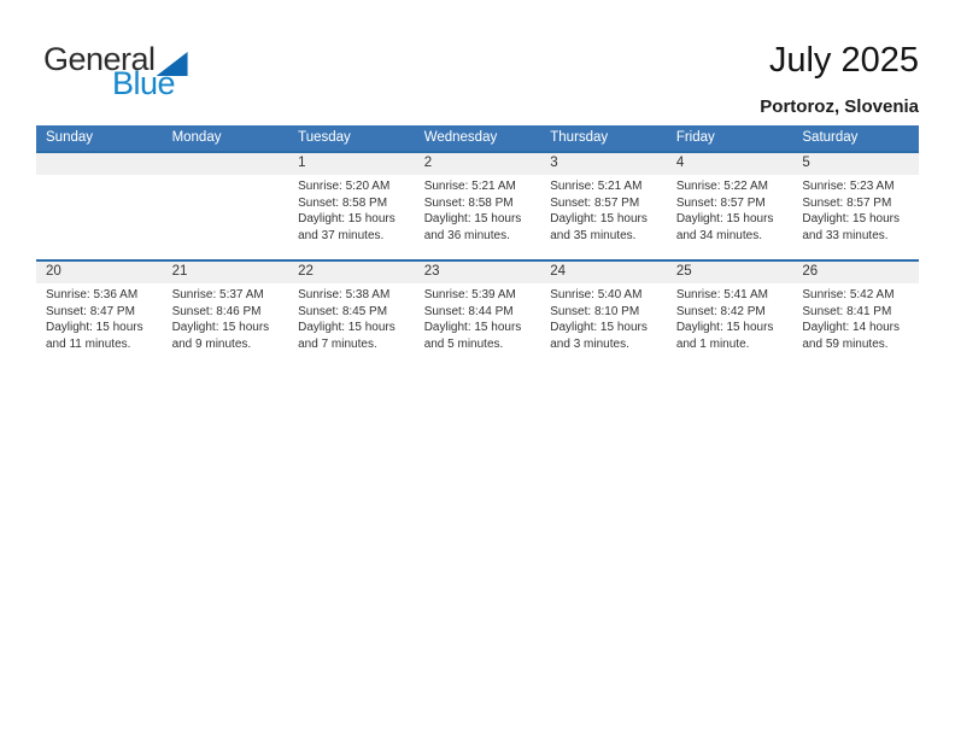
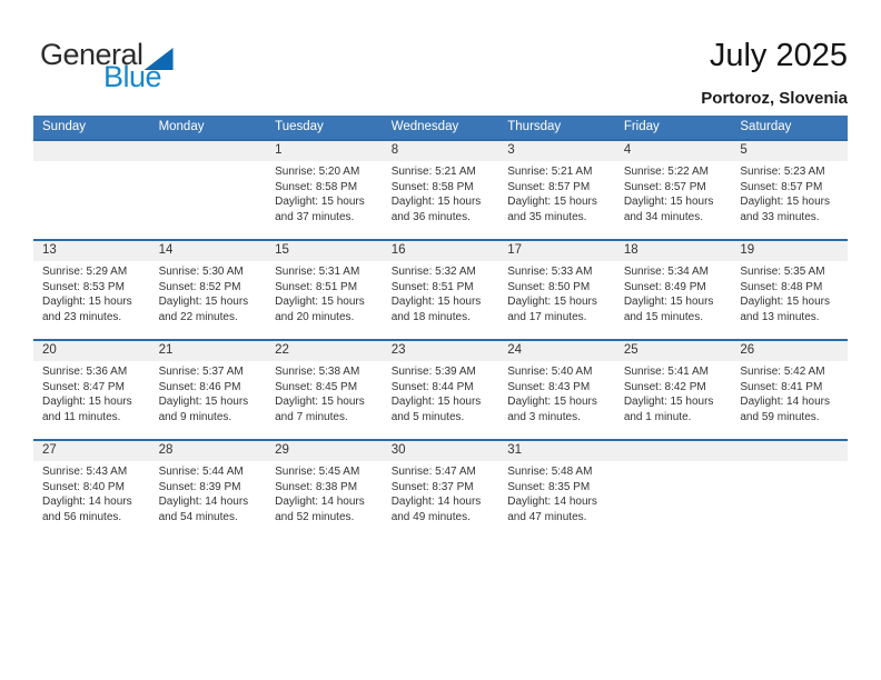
  General
  Blue
  July 2025
  Portoroz, Slovenia
  Sunday	Monday	Tuesday	Wednesday	Thursday	Friday	Saturday
- 		1 Sunrise: 5:20 AM Sunset: 8:58 PM Daylight: 15 hours and 37 minutes.	2 Sunrise: 5:21 AM Sunset: 8:58 PM Daylight: 15 hours and 36 minutes.	3 Sunrise: 5:21 AM Sunset: 8:57 PM Daylight: 15 hours and 35 minutes.	4 Sunrise: 5:22 AM Sunset: 8:57 PM Daylight: 15 hours and 34 minutes.	5 Sunrise: 5:23 AM Sunset: 8:57 PM Daylight: 15 hours and 33 minutes.
+ 		1 Sunrise: 5:20 AM Sunset: 8:58 PM Daylight: 15 hours and 37 minutes.	8 Sunrise: 5:21 AM Sunset: 8:58 PM Daylight: 15 hours and 36 minutes.	3 Sunrise: 5:21 AM Sunset: 8:57 PM Daylight: 15 hours and 35 minutes.	4 Sunrise: 5:22 AM Sunset: 8:57 PM Daylight: 15 hours and 34 minutes.	5 Sunrise: 5:23 AM Sunset: 8:57 PM Daylight: 15 hours and 33 minutes.
+ 13 Sunrise: 5:29 AM Sunset: 8:53 PM Daylight: 15 hours and 23 minutes.	14 Sunrise: 5:30 AM Sunset: 8:52 PM Daylight: 15 hours and 22 minutes.	15 Sunrise: 5:31 AM Sunset: 8:51 PM Daylight: 15 hours and 20 minutes.	16 Sunrise: 5:32 AM Sunset: 8:51 PM Daylight: 15 hours and 18 minutes.	17 Sunrise: 5:33 AM Sunset: 8:50 PM Daylight: 15 hours and 17 minutes.	18 Sunrise: 5:34 AM Sunset: 8:49 PM Daylight: 15 hours and 15 minutes.	19 Sunrise: 5:35 AM Sunset: 8:48 PM Daylight: 15 hours and 13 minutes.
- 20 Sunrise: 5:36 AM Sunset: 8:47 PM Daylight: 15 hours and 11 minutes.	21 Sunrise: 5:37 AM Sunset: 8:46 PM Daylight: 15 hours and 9 minutes.	22 Sunrise: 5:38 AM Sunset: 8:45 PM Daylight: 15 hours and 7 minutes.	23 Sunrise: 5:39 AM Sunset: 8:44 PM Daylight: 15 hours and 5 minutes.	24 Sunrise: 5:40 AM Sunset: 8:10 PM Daylight: 15 hours and 3 minutes.	25 Sunrise: 5:41 AM Sunset: 8:42 PM Daylight: 15 hours and 1 minute.	26 Sunrise: 5:42 AM Sunset: 8:41 PM Daylight: 14 hours and 59 minutes.
+ 20 Sunrise: 5:36 AM Sunset: 8:47 PM Daylight: 15 hours and 11 minutes.	21 Sunrise: 5:37 AM Sunset: 8:46 PM Daylight: 15 hours and 9 minutes.	22 Sunrise: 5:38 AM Sunset: 8:45 PM Daylight: 15 hours and 7 minutes.	23 Sunrise: 5:39 AM Sunset: 8:44 PM Daylight: 15 hours and 5 minutes.	24 Sunrise: 5:40 AM Sunset: 8:43 PM Daylight: 15 hours and 3 minutes.	25 Sunrise: 5:41 AM Sunset: 8:42 PM Daylight: 15 hours and 1 minute.	26 Sunrise: 5:42 AM Sunset: 8:41 PM Daylight: 14 hours and 59 minutes.
+ 27 Sunrise: 5:43 AM Sunset: 8:40 PM Daylight: 14 hours and 56 minutes.	28 Sunrise: 5:44 AM Sunset: 8:39 PM Daylight: 14 hours and 54 minutes.	29 Sunrise: 5:45 AM Sunset: 8:38 PM Daylight: 14 hours and 52 minutes.	30 Sunrise: 5:47 AM Sunset: 8:37 PM Daylight: 14 hours and 49 minutes.	31 Sunrise: 5:48 AM Sunset: 8:35 PM Daylight: 14 hours and 47 minutes.
